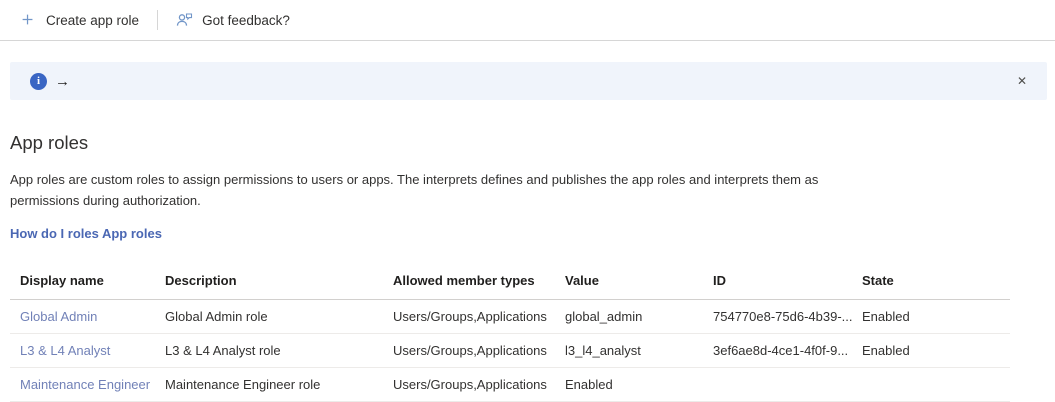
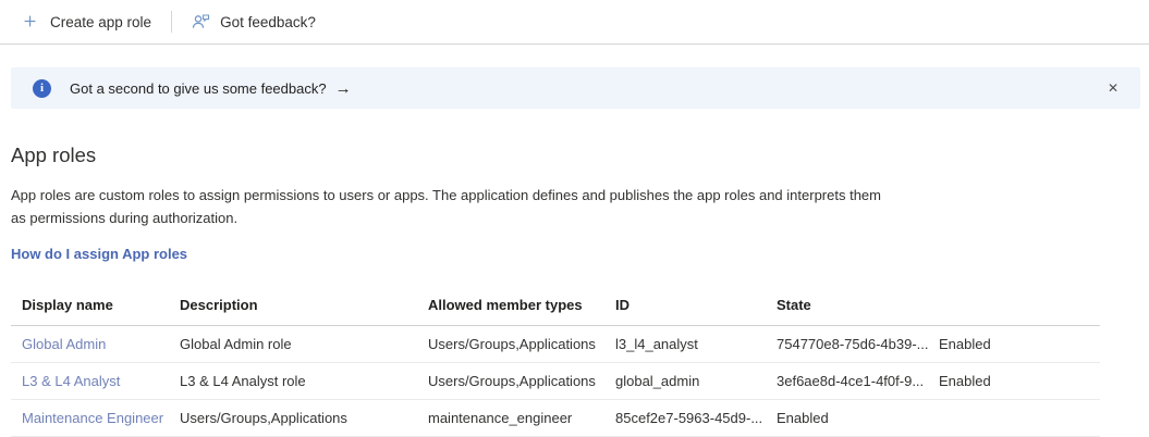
  ＋
  Create app role
  Got feedback?
  i
+ Got a second to give us some feedback?
  →
  ✕
  App roles
- App roles are custom roles to assign permissions to users or apps. The interprets defines and publishes the app roles and interprets them as permissions during authorization.
+ App roles are custom roles to assign permissions to users or apps. The application defines and publishes the app roles and interprets them as permissions during authorization.
- How do I roles App roles
+ How do I assign App roles
  Display name
  Description
  Allowed member types
- Value
  ID
  State
  Global Admin
  Global Admin role
  Users/Groups,Applications
- global_admin
+ l3_l4_analyst
  754770e8-75d6-4b39-...
  Enabled
  L3 & L4 Analyst
  L3 & L4 Analyst role
  Users/Groups,Applications
- l3_l4_analyst
+ global_admin
  3ef6ae8d-4ce1-4f0f-9...
  Enabled
  Maintenance Engineer
- Maintenance Engineer role
  Users/Groups,Applications
+ maintenance_engineer
+ 85cef2e7-5963-45d9-...
  Enabled
